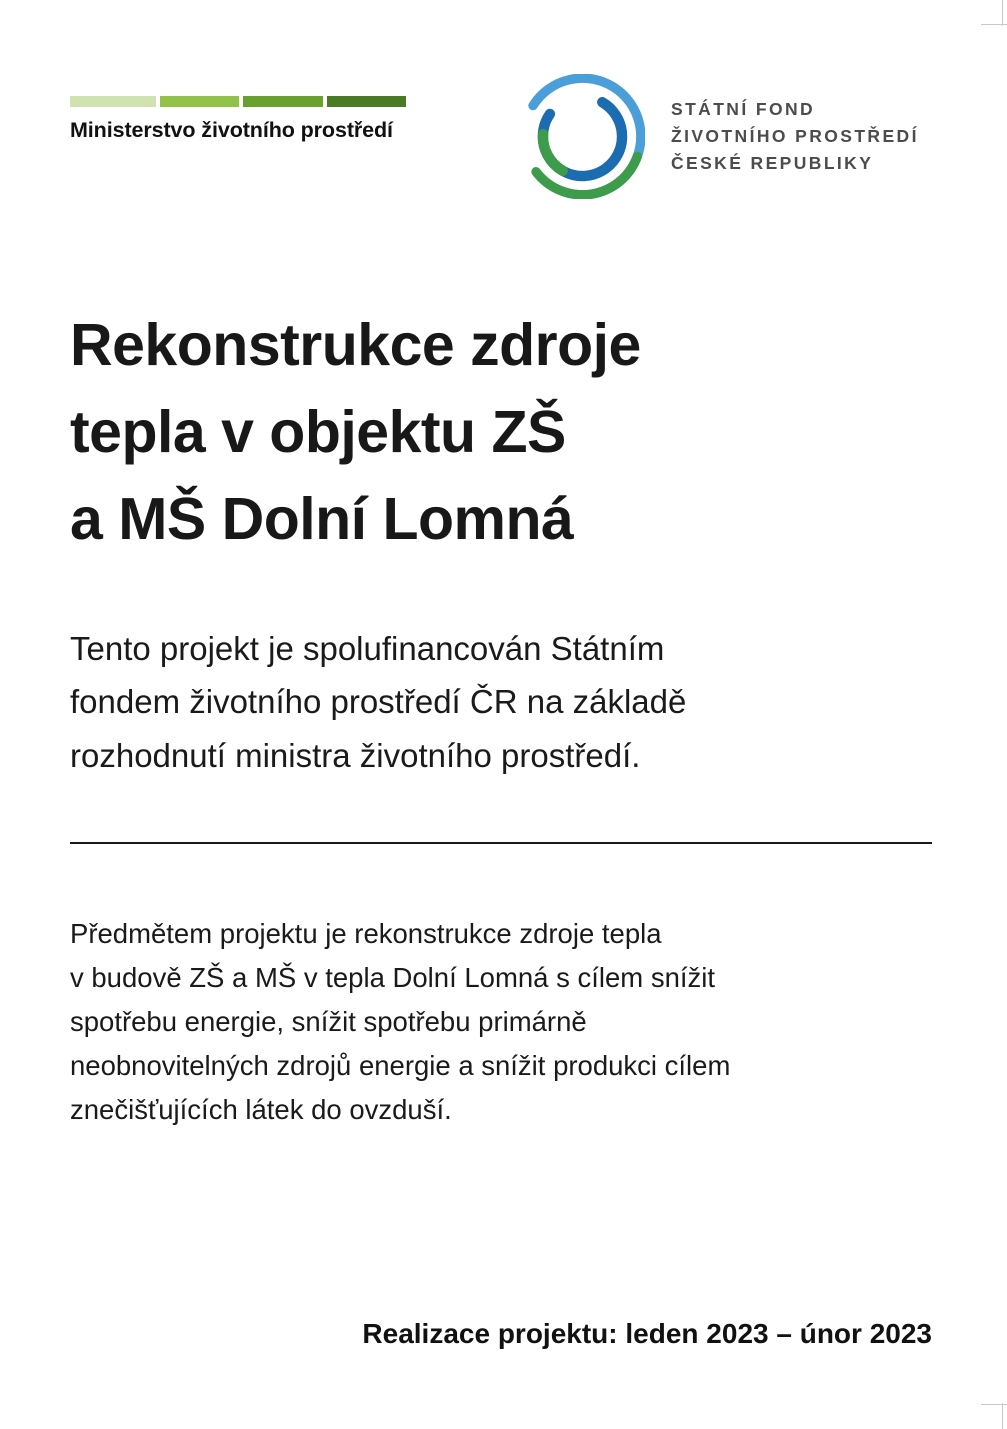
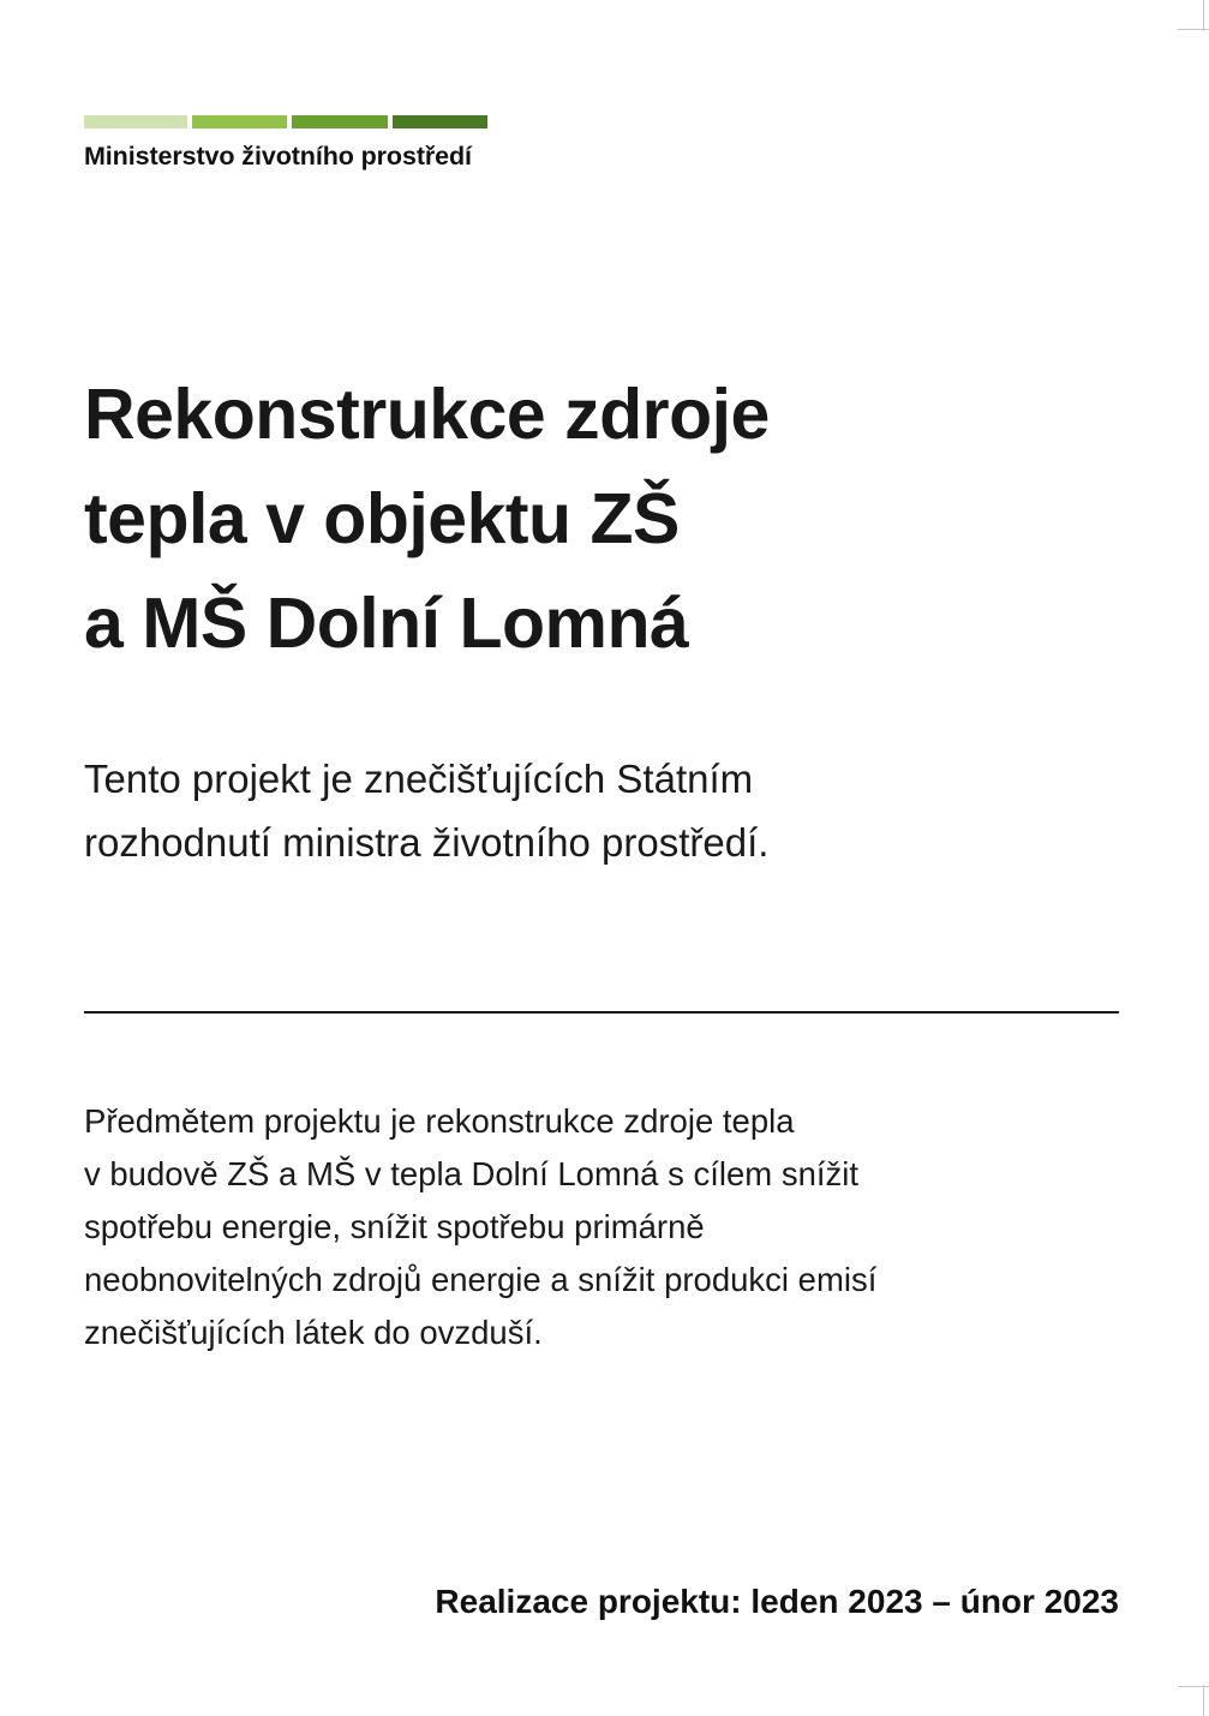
  Ministerstvo životního prostředí
- STÁTNÍ FOND
- ŽIVOTNÍHO PROSTŘEDÍ
- ČESKÉ REPUBLIKY
  Rekonstrukce zdroje
  tepla v objektu ZŠ
  a MŠ Dolní Lomná
- Tento projekt je spolufinancován Státním
+ Tento projekt je znečišťujících Státním
- fondem životního prostředí ČR na základě
  rozhodnutí ministra životního prostředí.
  Předmětem projektu je rekonstrukce zdroje tepla
  v budově ZŠ a MŠ v tepla Dolní Lomná s cílem snížit
  spotřebu energie, snížit spotřebu primárně
- neobnovitelných zdrojů energie a snížit produkci cílem
+ neobnovitelných zdrojů energie a snížit produkci emisí
  znečišťujících látek do ovzduší.
  Realizace projektu: leden 2023 – únor 2023
